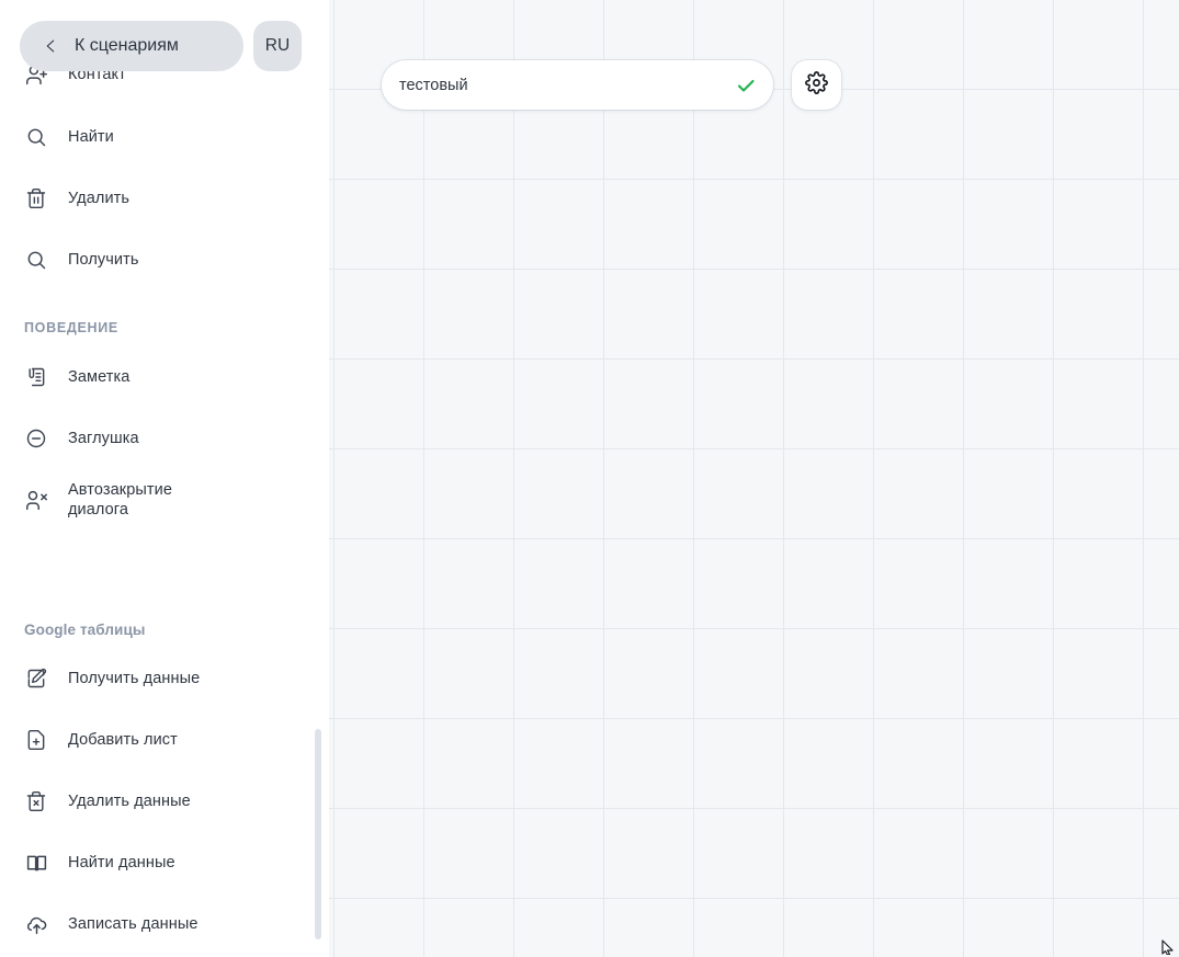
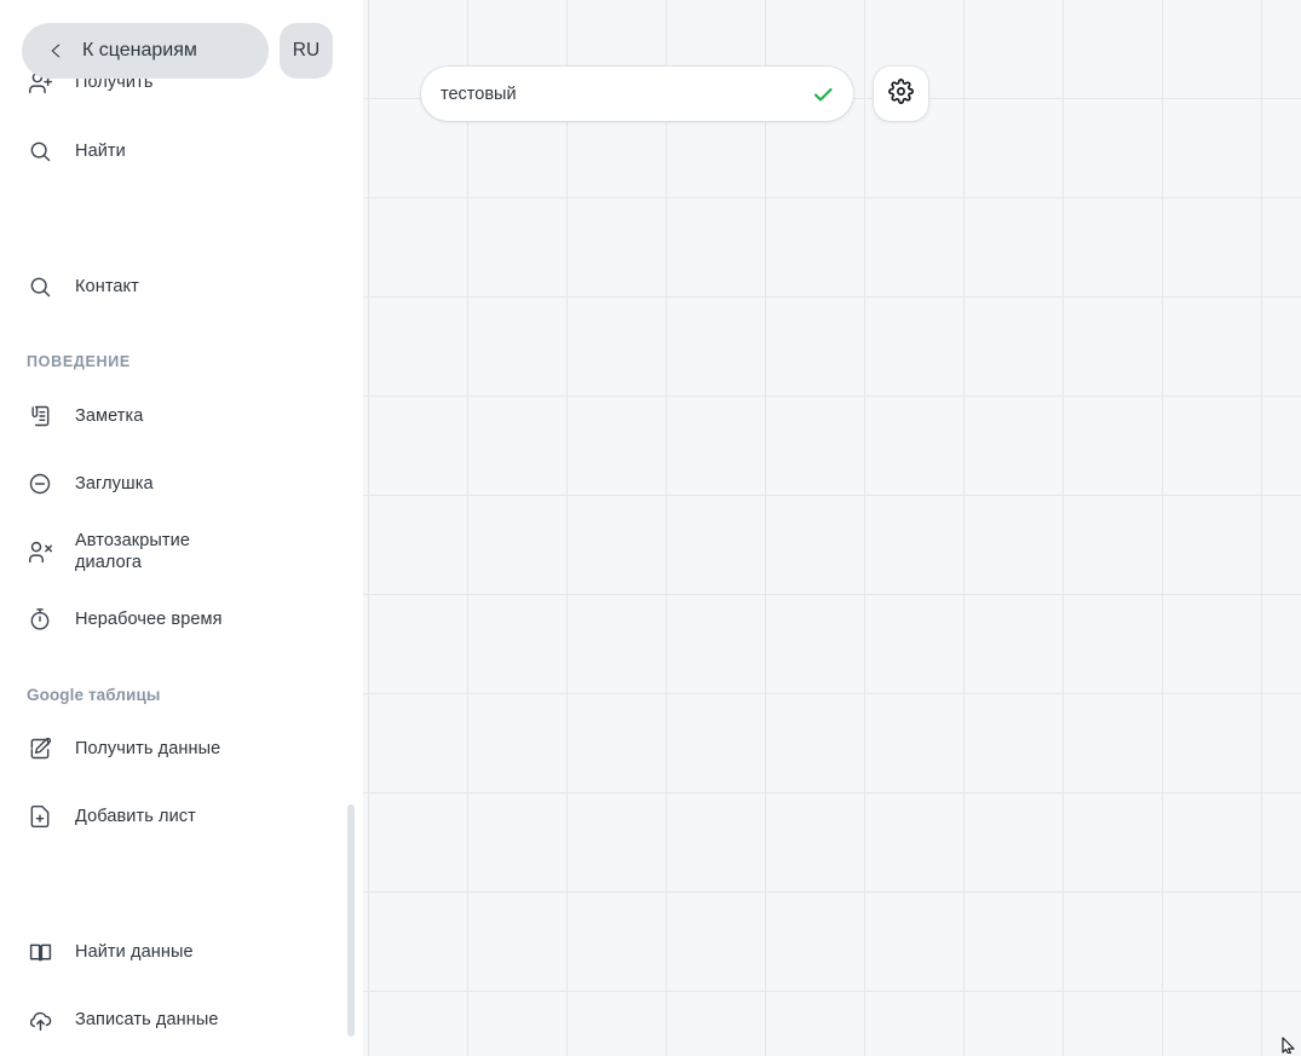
  тестовый
- Контакт
+ Получить
  Найти
- Удалить
- Получить
+ Контакт
  ПОВЕДЕНИЕ
  Заметка
  Заглушка
  Автозакрытие
  диалога
+ Нерабочее время
  Google таблицы
  Получить данные
  Добавить лист
- Удалить данные
  Найти данные
  Записать данные
  К сценариям
  RU
